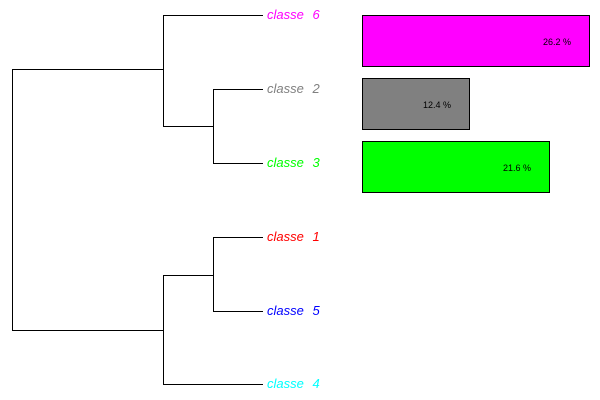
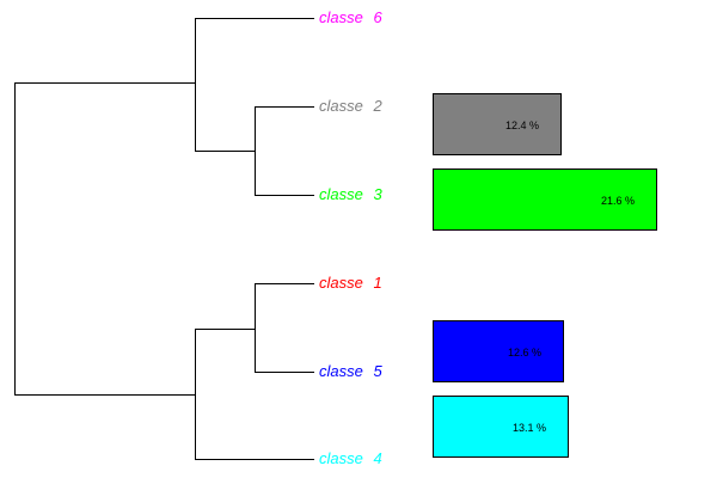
  classe 6
  classe 2
  classe 3
  classe 1
  classe 5
  classe 4
- 26.2 %
  12.4 %
  21.6 %
+ 12.6 %
+ 13.1 %
